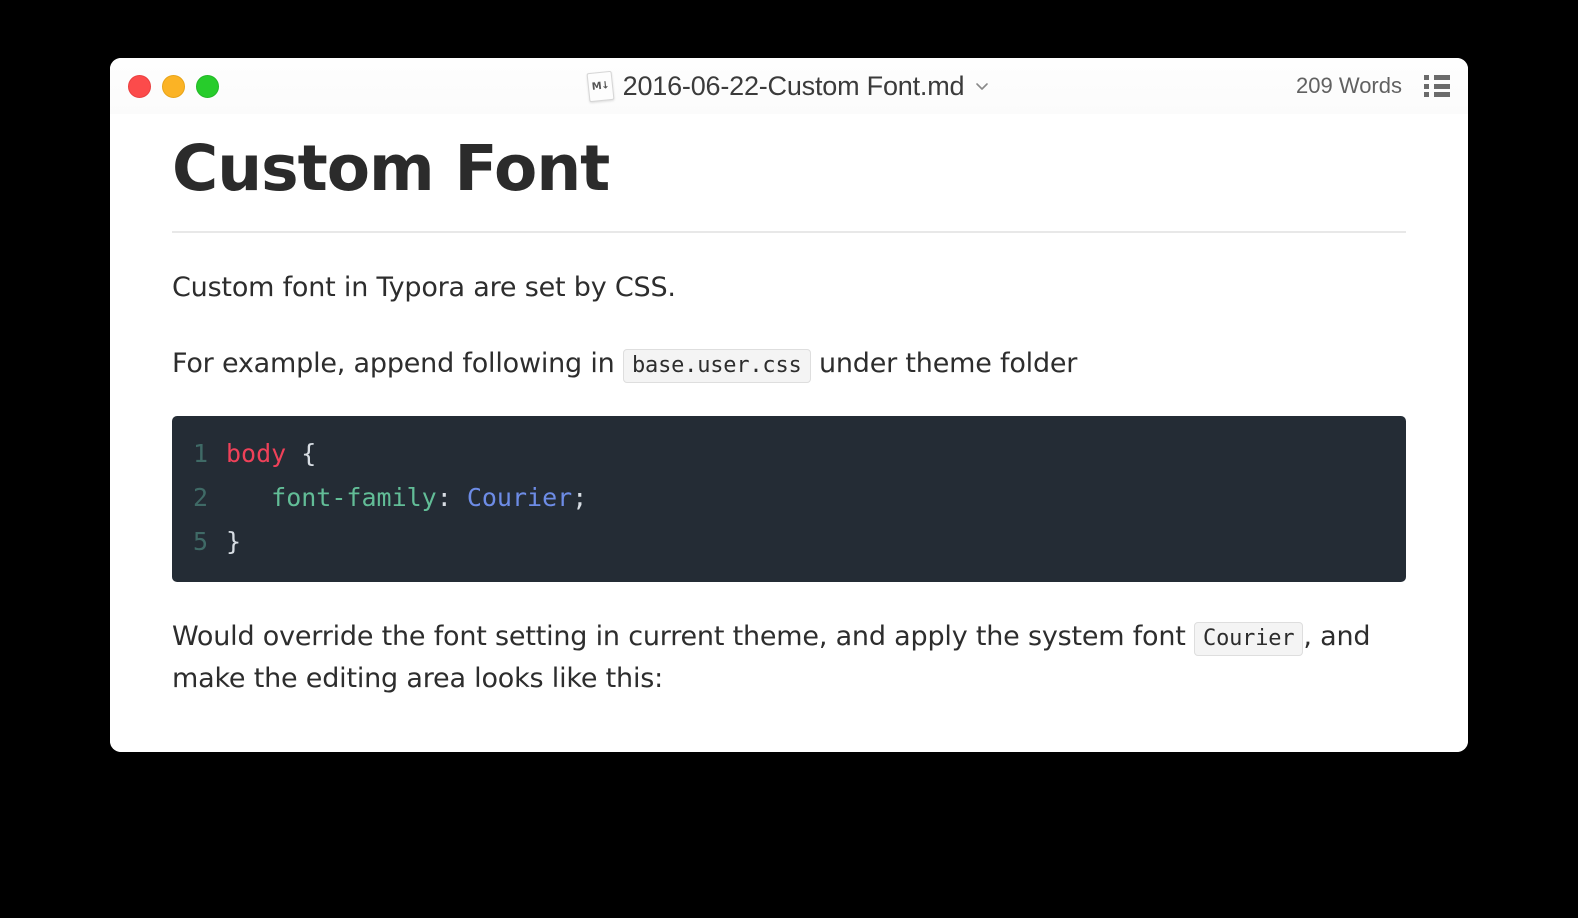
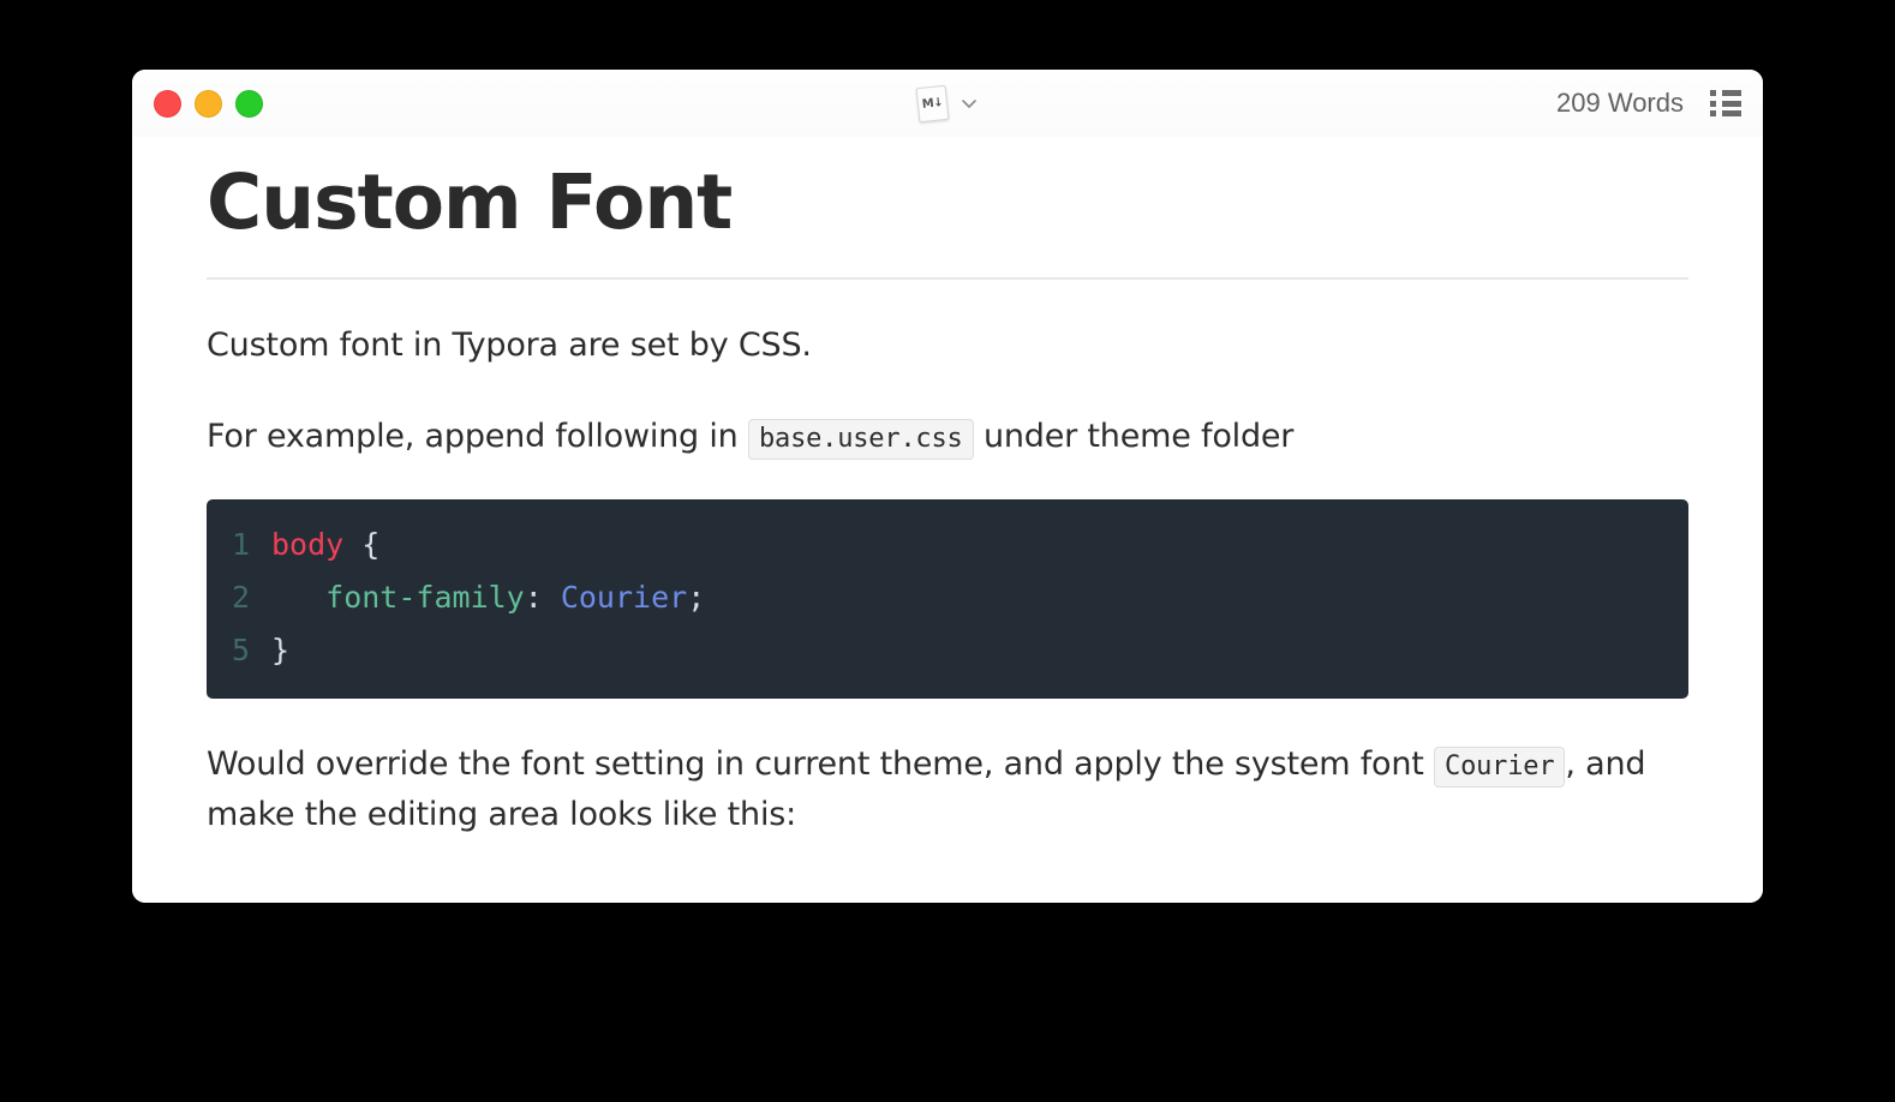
- 2016-06-22-Custom Font.md
  209 Words
  Custom Font
  Custom font in Typora are set by CSS.
  For example, append following in base.user.css under theme folder
  1
  body {
  2
  font-family: Courier;
  5
  }
  Would override the font setting in current theme, and apply the system font Courier , and make the editing area looks like this:
